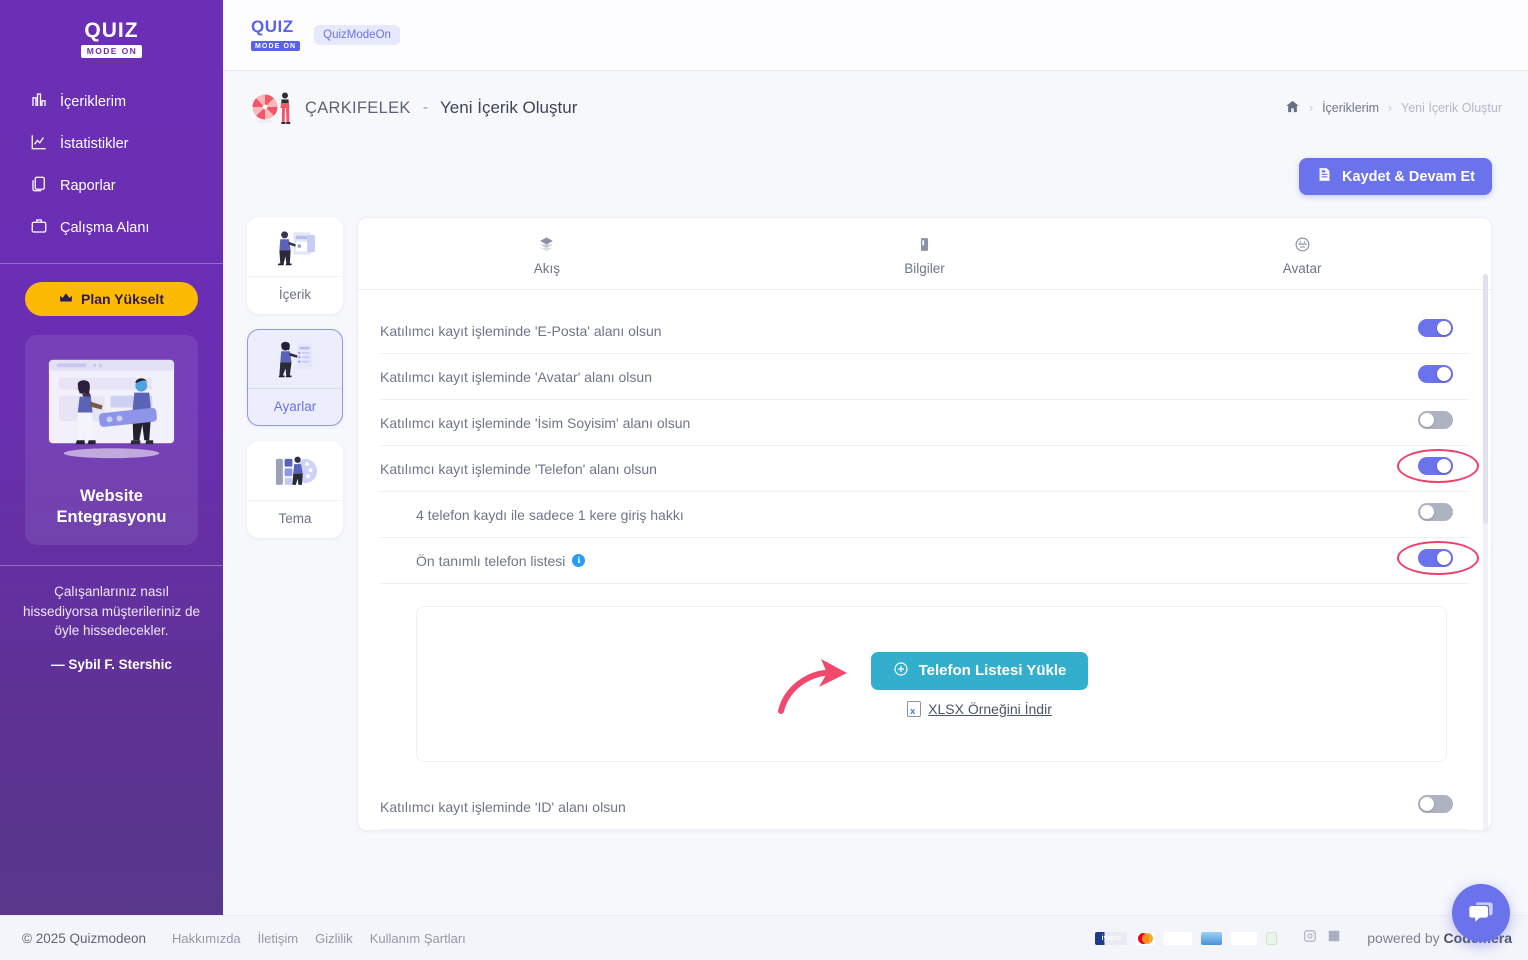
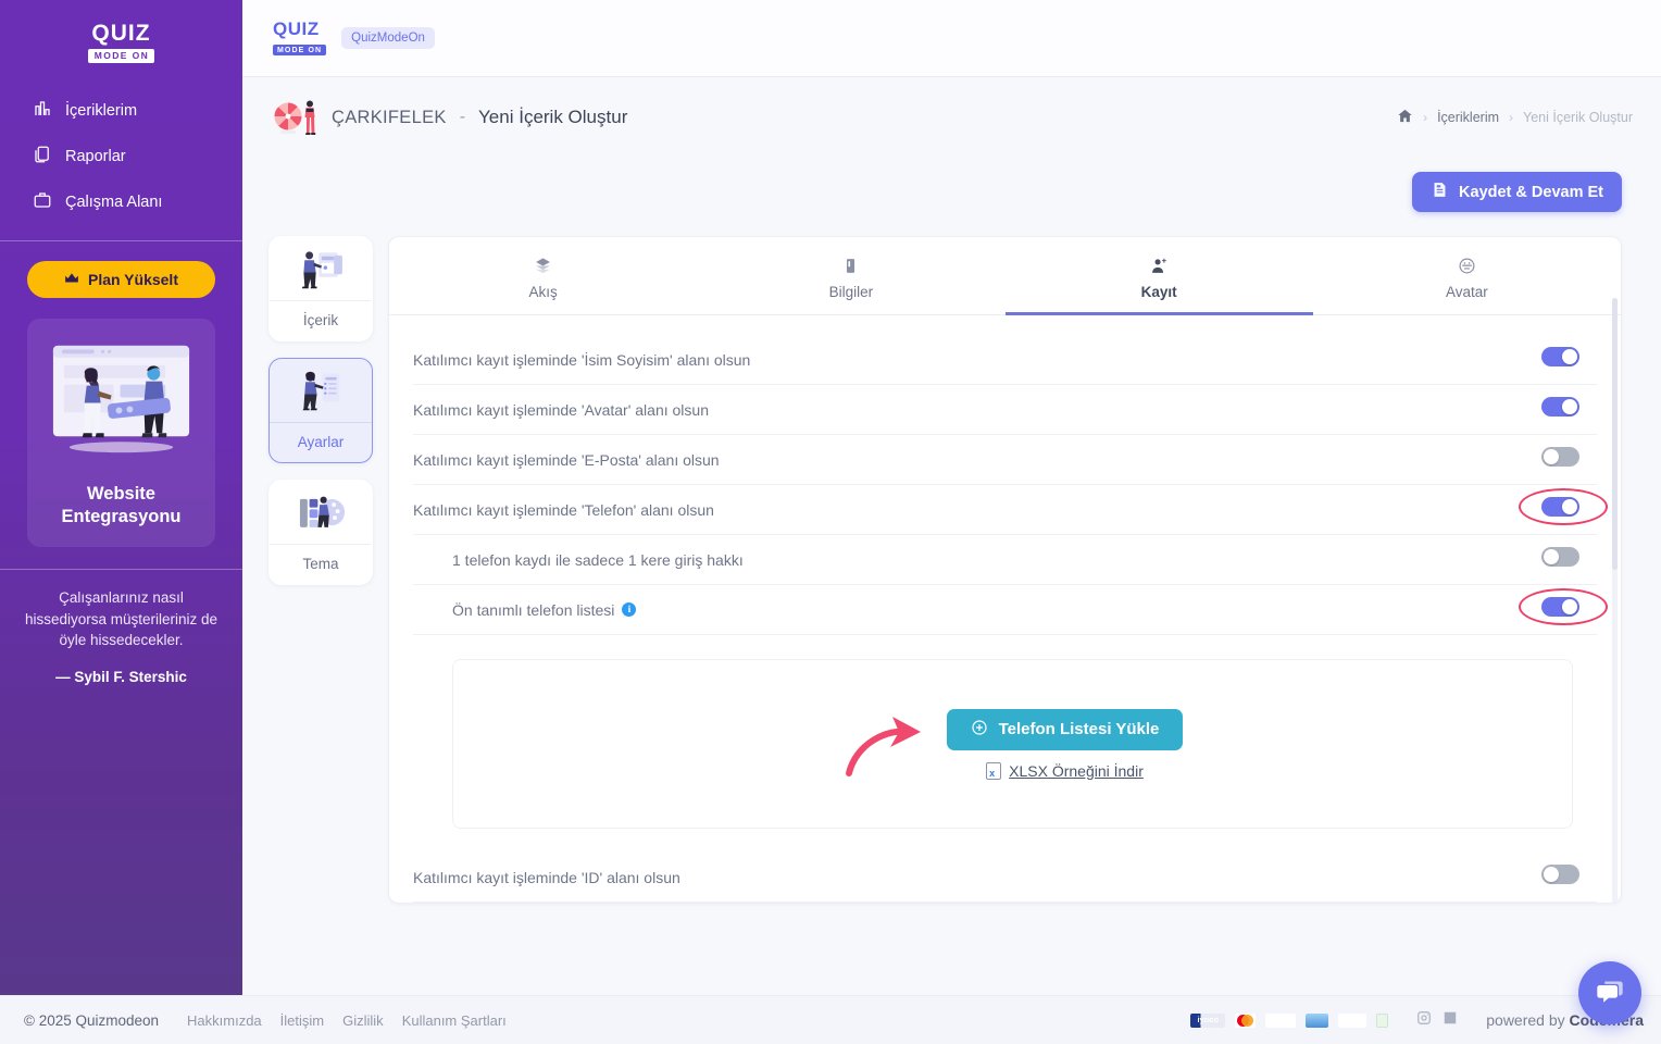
  QUIZ
  MODE ON
  İçeriklerim
- İstatistikler
  Raporlar
  Çalışma Alanı
  Plan Yükselt
  Website
  Entegrasyonu
  Çalışanlarınız nasıl hissediyorsa müşterileriniz de öyle hissedecekler.
  — Sybil F. Stershic
  QUIZ
  QuizModeOn
  ÇARKIFELEK
  -
  Yeni İçerik Oluştur
  ›
  İçeriklerim
  ›
  Yeni İçerik Oluştur
  Kaydet & Devam Et
  İçerik
  Ayarlar
  Tema
  Akış
  Bilgiler
+ Kayıt
  Avatar
- Katılımcı kayıt işleminde 'E-Posta' alanı olsun
+ Katılımcı kayıt işleminde 'İsim Soyisim' alanı olsun
  Katılımcı kayıt işleminde 'Avatar' alanı olsun
- Katılımcı kayıt işleminde 'İsim Soyisim' alanı olsun
+ Katılımcı kayıt işleminde 'E-Posta' alanı olsun
  Katılımcı kayıt işleminde 'Telefon' alanı olsun
- 4 telefon kaydı ile sadece 1 kere giriş hakkı
+ 1 telefon kaydı ile sadece 1 kere giriş hakkı
  Ön tanımlı telefon listesi
  i
  Telefon Listesi Yükle
  XLSX Örneğini İndir
  Katılımcı kayıt işleminde 'ID' alanı olsun
  © 2025 Quizmodeon
  Hakkımızda
  İletişim
  Gizlilik
  Kullanım Şartları
  powered by Cora
